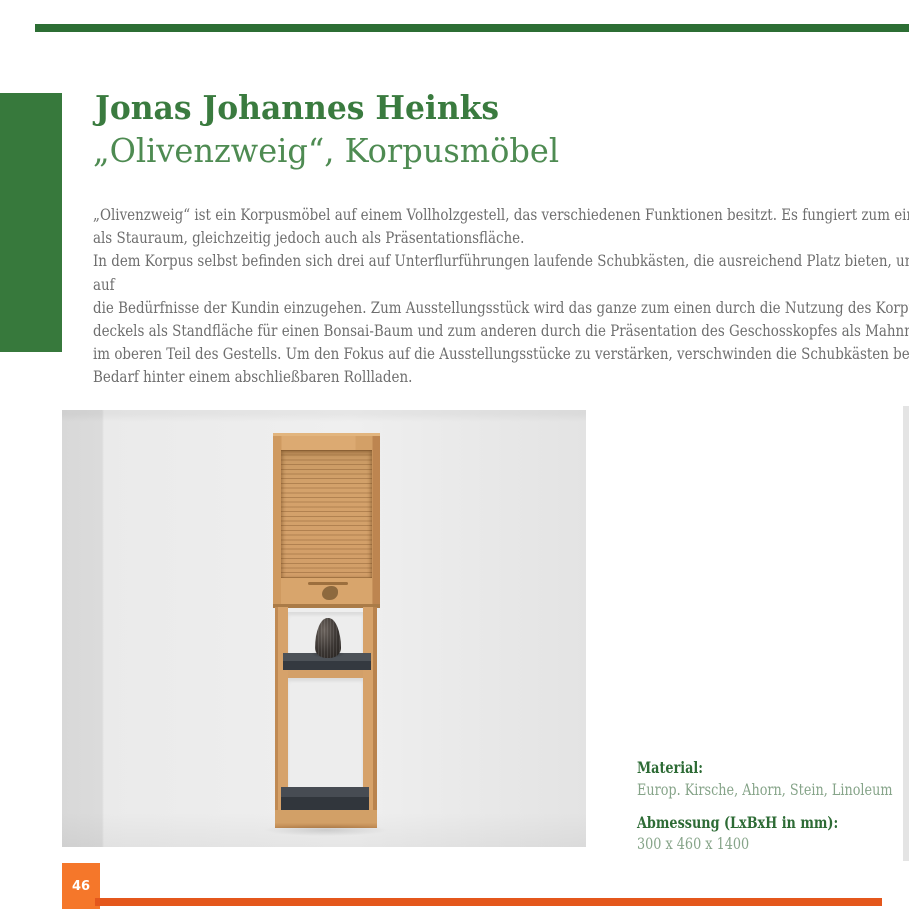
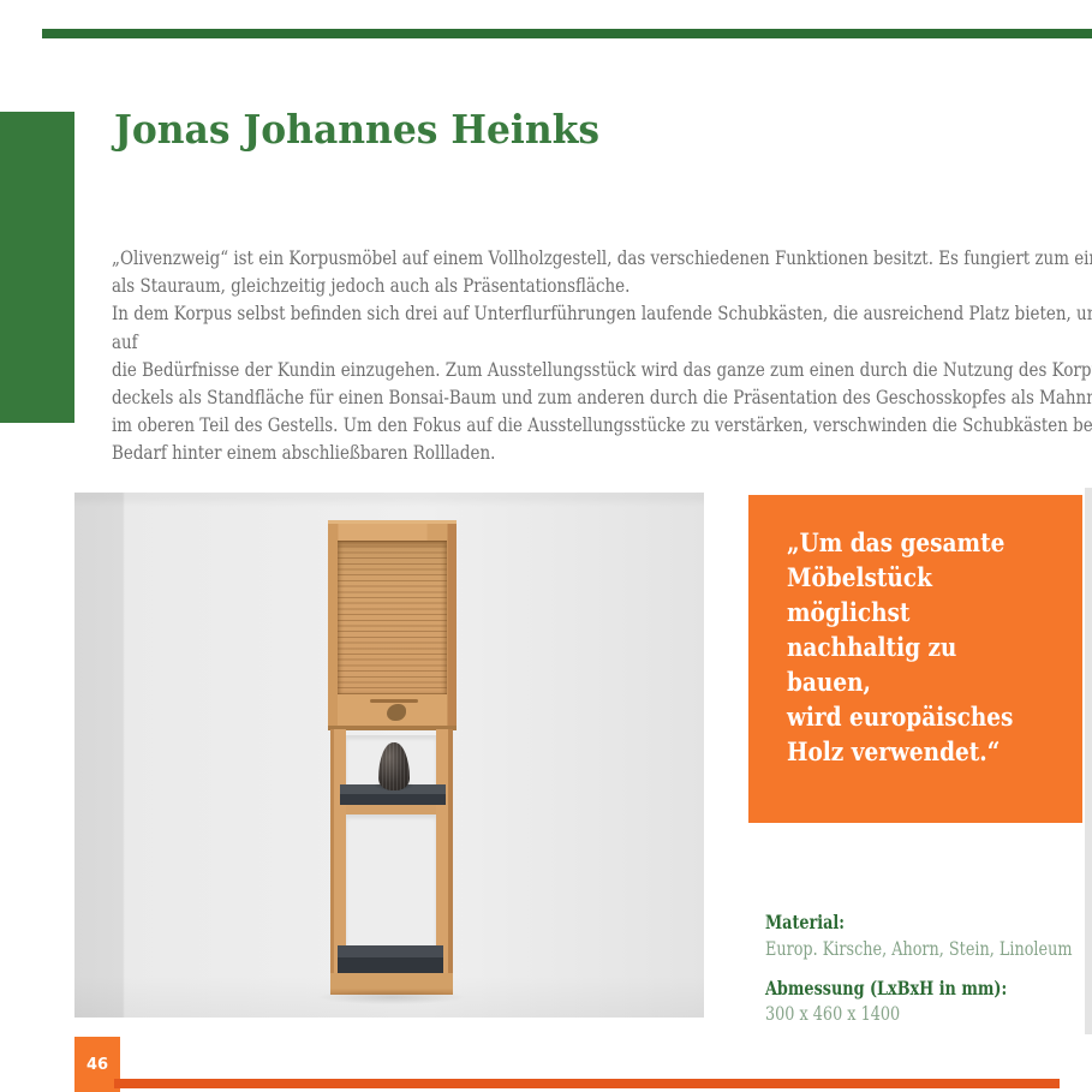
  Jonas Johannes Heinks
- „Olivenzweig“, Korpusmöbel
  „Olivenzweig“ ist ein Korpusmöbel auf einem Vollholzgestell, das verschiedenen Funktionen besitzt. Es fungiert zum ei
  als Stauraum, gleichzeitig jedoch auch als Präsentationsfläche.
  In dem Korpus selbst befinden sich drei auf Unterflurführungen laufende Schubkästen, die ausreichend Platz bieten, u auf
  die Bedürfnisse der Kundin einzugehen. Zum Ausstellungsstück wird das ganze zum einen durch die Nutzung des Korp
  deckels als Standfläche für einen Bonsai-Baum und zum anderen durch die Präsentation des Geschosskopfes als Mahn
  im oberen Teil des Gestells. Um den Fokus auf die Ausstellungsstücke zu verstärken, verschwinden die Schubkästen be
  Bedarf hinter einem abschließbaren Rollladen.
+ „Um das gesamte
+ Möbelstück möglichst
+ nachhaltig zu bauen,
+ wird europäisches
+ Holz verwendet.“
  Material:
  Europ. Kirsche, Ahorn, Stein, Linoleum
  Abmessung (LxBxH in mm):
  300 x 460 x 1400
  46
